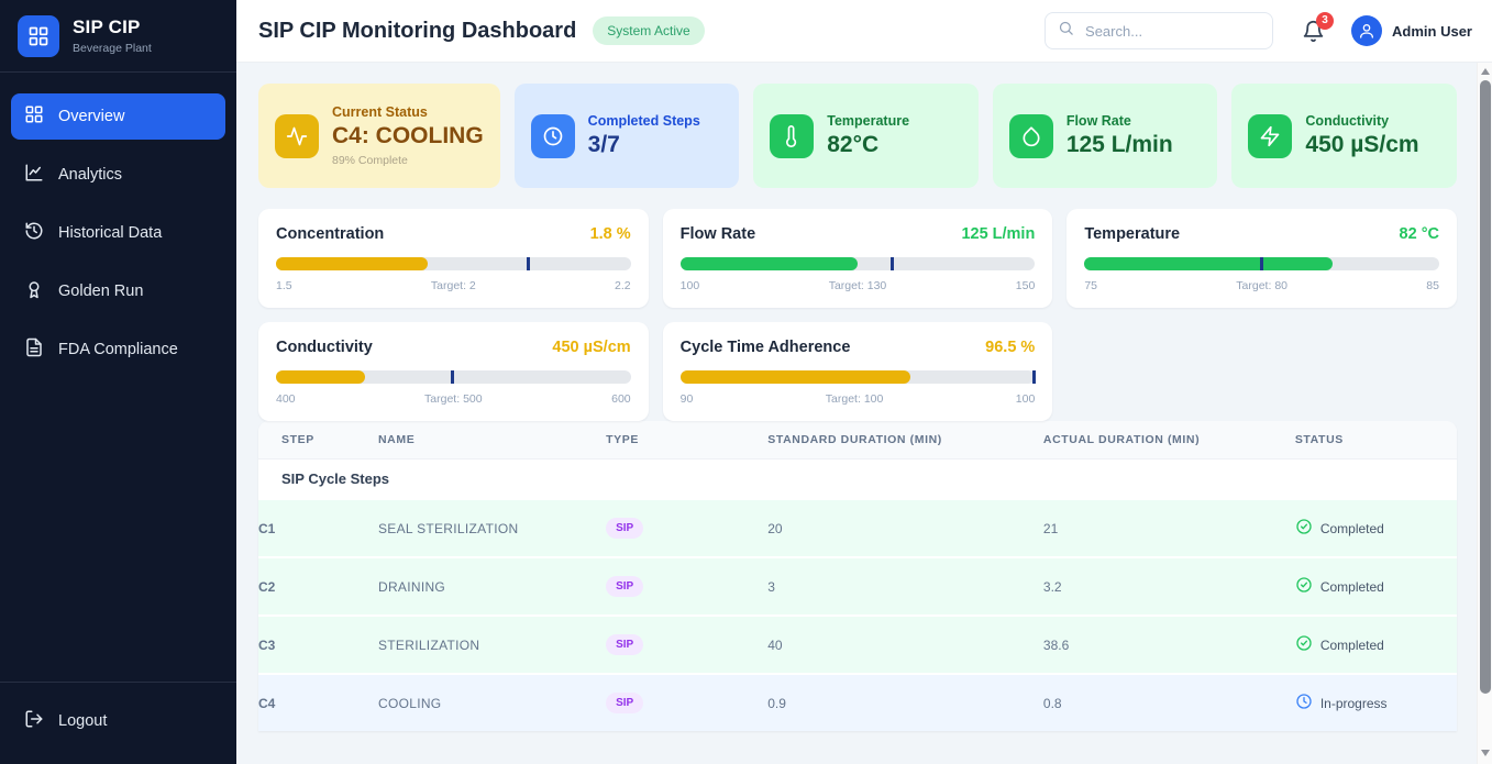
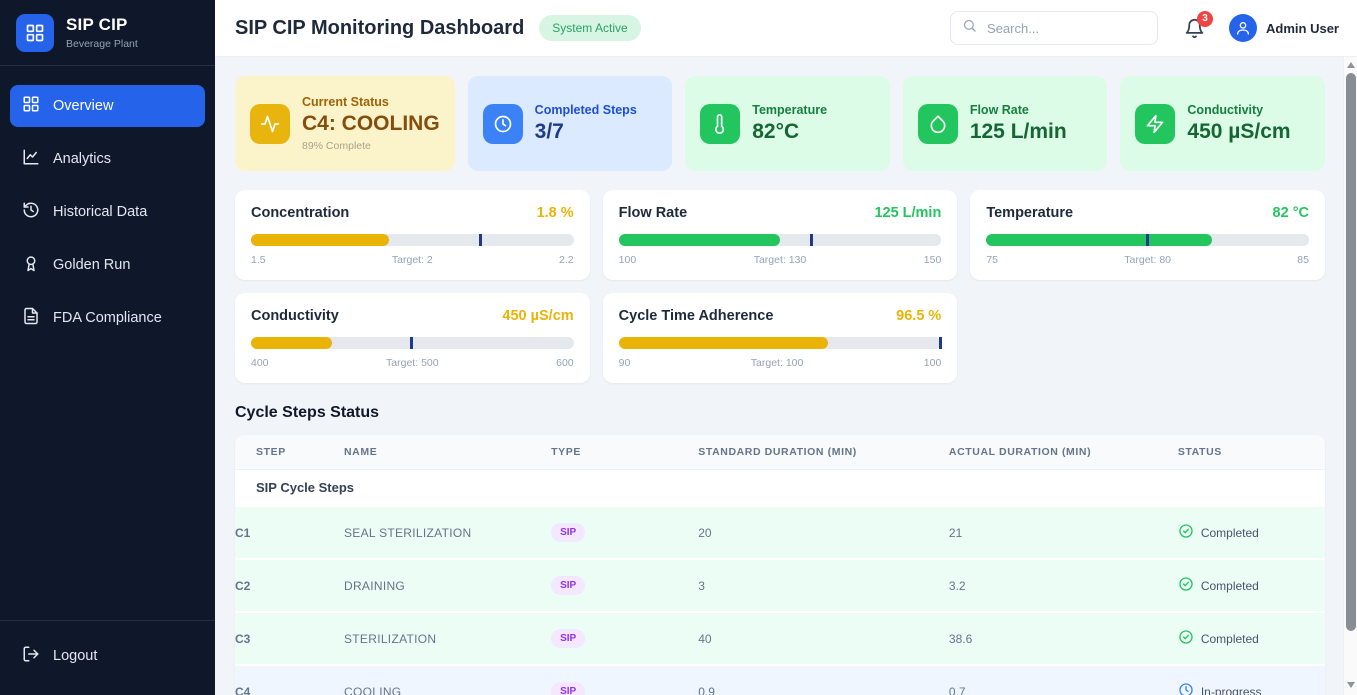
  SIP CIP
  Beverage Plant
  Overview
  Analytics
  Historical Data
  Golden Run
  FDA Compliance
  Logout
  SIP CIP Monitoring Dashboard
  System Active
  Search...
  3
  Admin User
  Current Status
  C4: COOLING
  89% Complete
  Completed Steps
  3/7
  Temperature
  82°C
  Flow Rate
  125 L/min
  Conductivity
  450 µS/cm
  Concentration
  1.8 %
  1.5
  Target: 2
  2.2
  Flow Rate
  125 L/min
  100
  Target: 130
  150
  Temperature
  82 °C
  75
  Target: 80
  85
  Conductivity
  450 µS/cm
  400
  Target: 500
  600
  Cycle Time Adherence
  96.5 %
  90
  Target: 100
  100
+ Cycle Steps Status
  STEP	NAME	TYPE	STANDARD DURATION (MIN)	ACTUAL DURATION (MIN)	STATUS
  SIP Cycle Steps
  C1	SEAL STERILIZATION	SIP	20	21	Completed
  C2	DRAINING	SIP	3	3.2	Completed
  C3	STERILIZATION	SIP	40	38.6	Completed
- C4	COOLING	SIP	0.9	0.8	In-progress
+ C4	COOLING	SIP	0.9	0.7	In-progress
